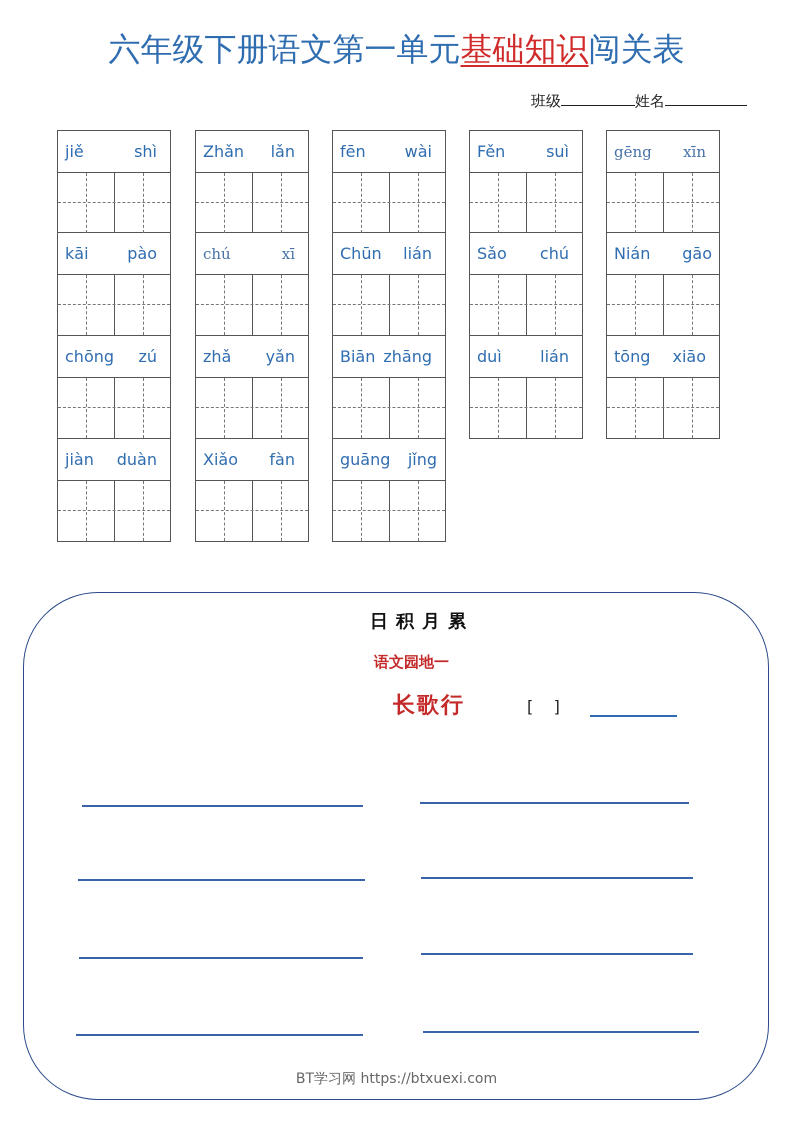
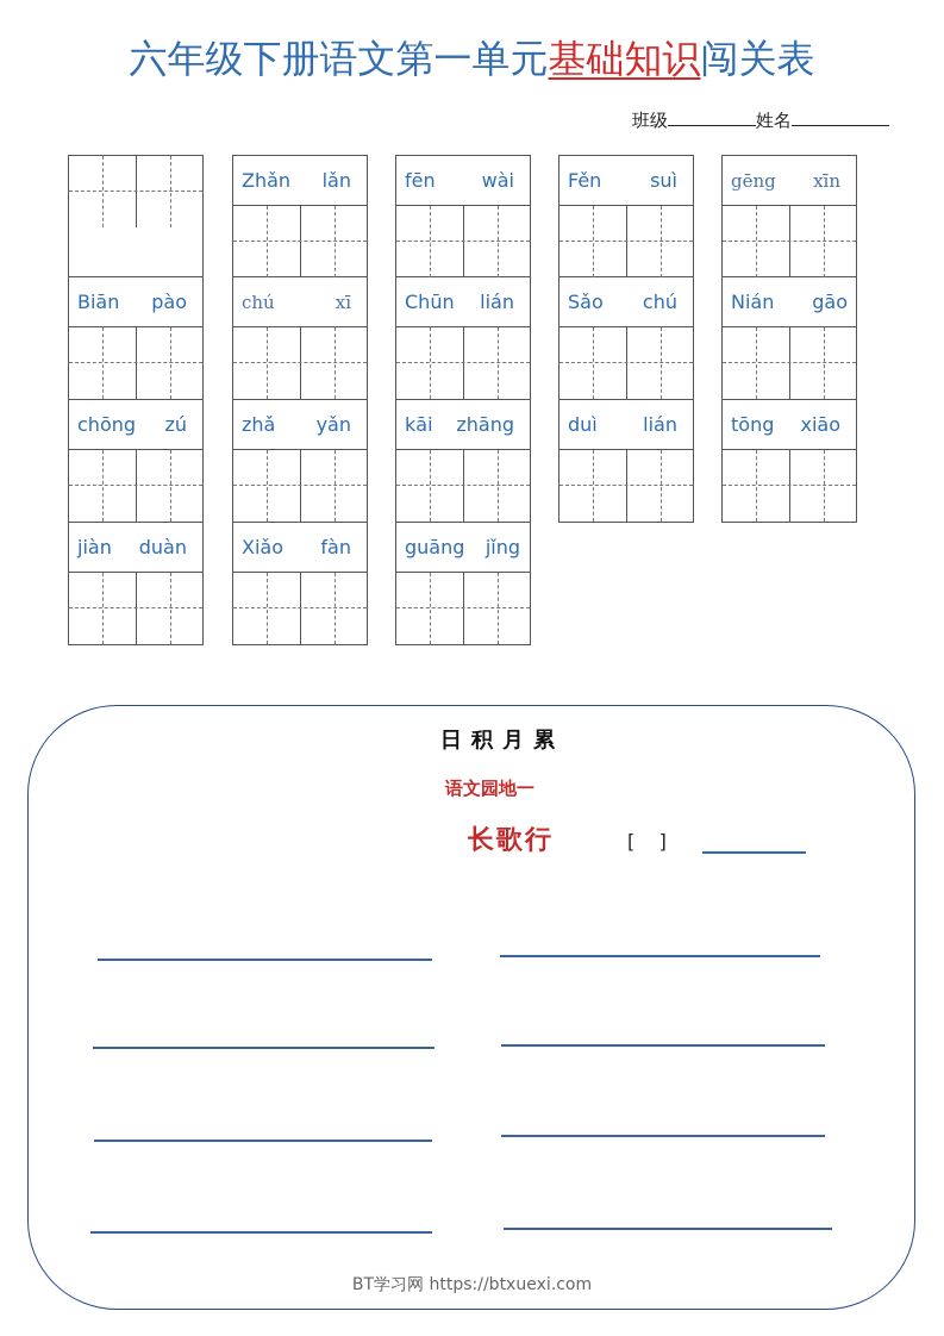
  六年级下册语文第一单元基础知识闯关表
  班级 姓名
- jiě
- shì
- kāi
+ Biān
  pào
  chōng
  zú
  jiàn
  duàn
  Zhǎn
  lǎn
  chú
  xī
  zhǎ
  yǎn
  Xiǎo
  fàn
  fēn
  wài
  Chūn
  lián
- Biān
+ kāi
  zhāng
  guāng
  jǐng
  Fěn
  suì
  Sǎo
  chú
  duì
  lián
  gēng
  xīn
  Nián
  gāo
  tōng
  xiāo
  日积月累
  语文园地一
  长歌行
  [ ]
  BT学习网 https://btxuexi.com
